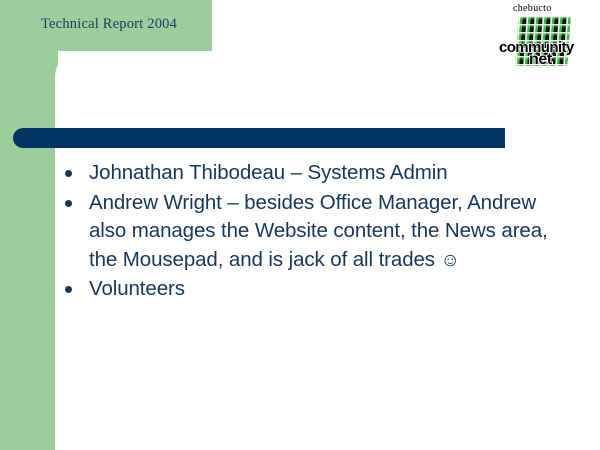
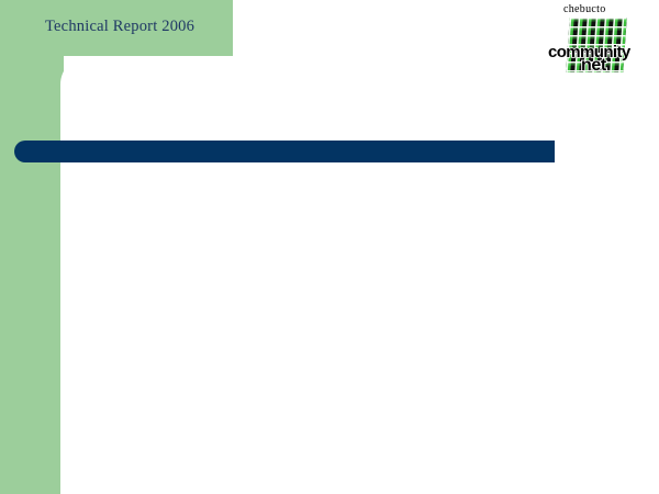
- Technical Report 2004
+ Technical Report 2006
  chebucto
  community
  net
- Johnathan Thibodeau – Systems Admin
- Andrew Wright – besides Office Manager, Andrew also manages the Website content, the News area, the Mousepad, and is jack of all trades ☺
- Volunteers
